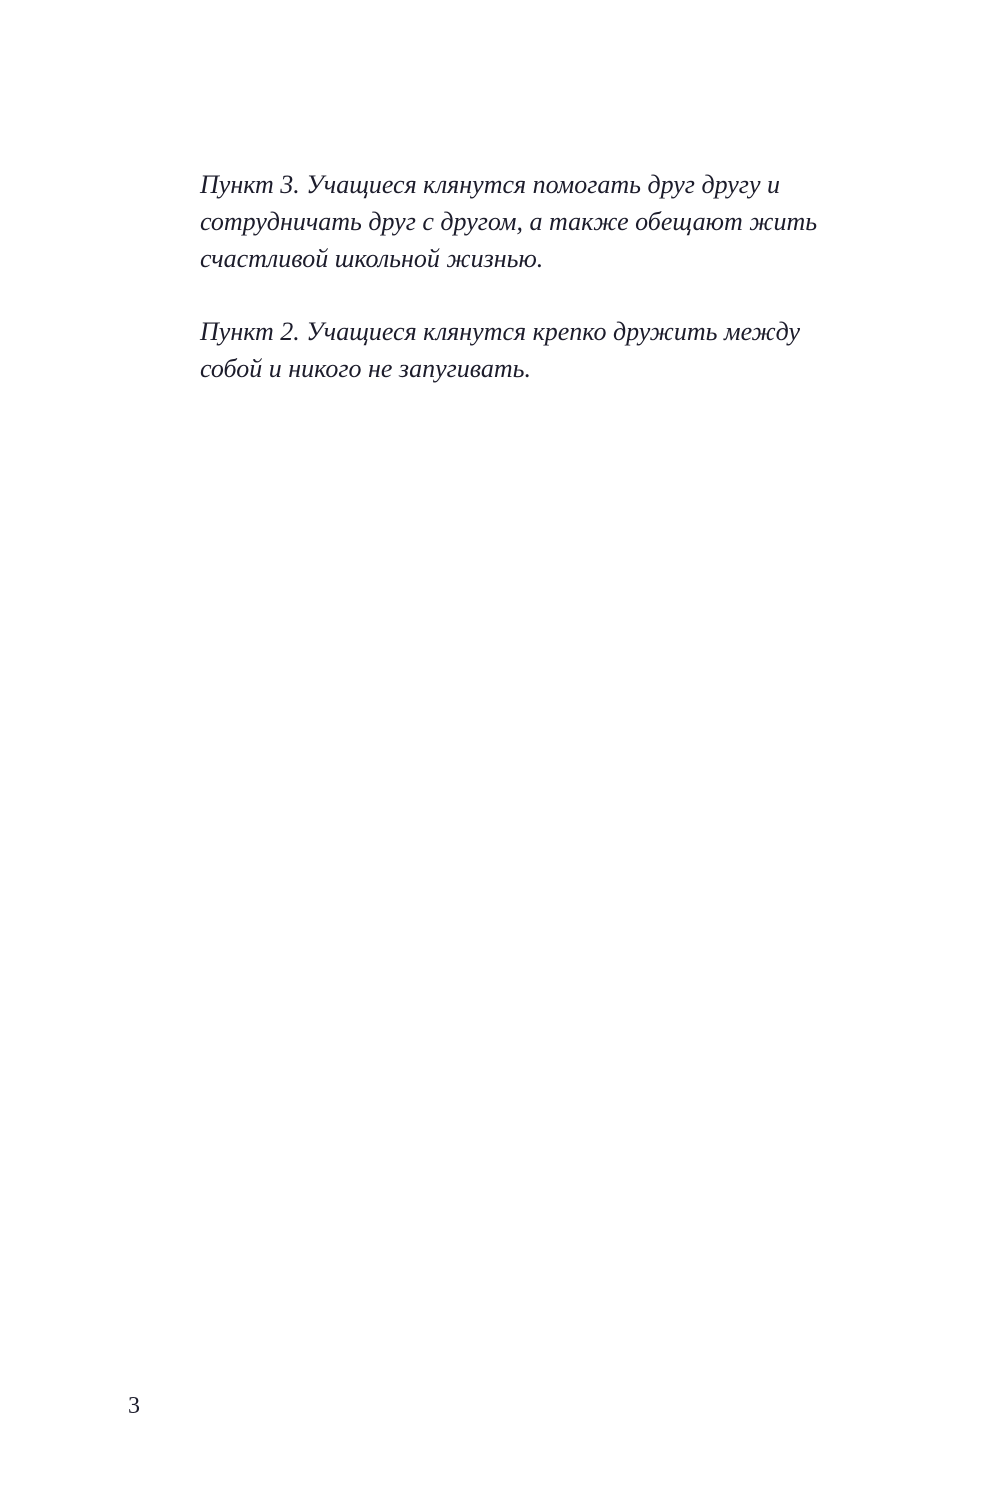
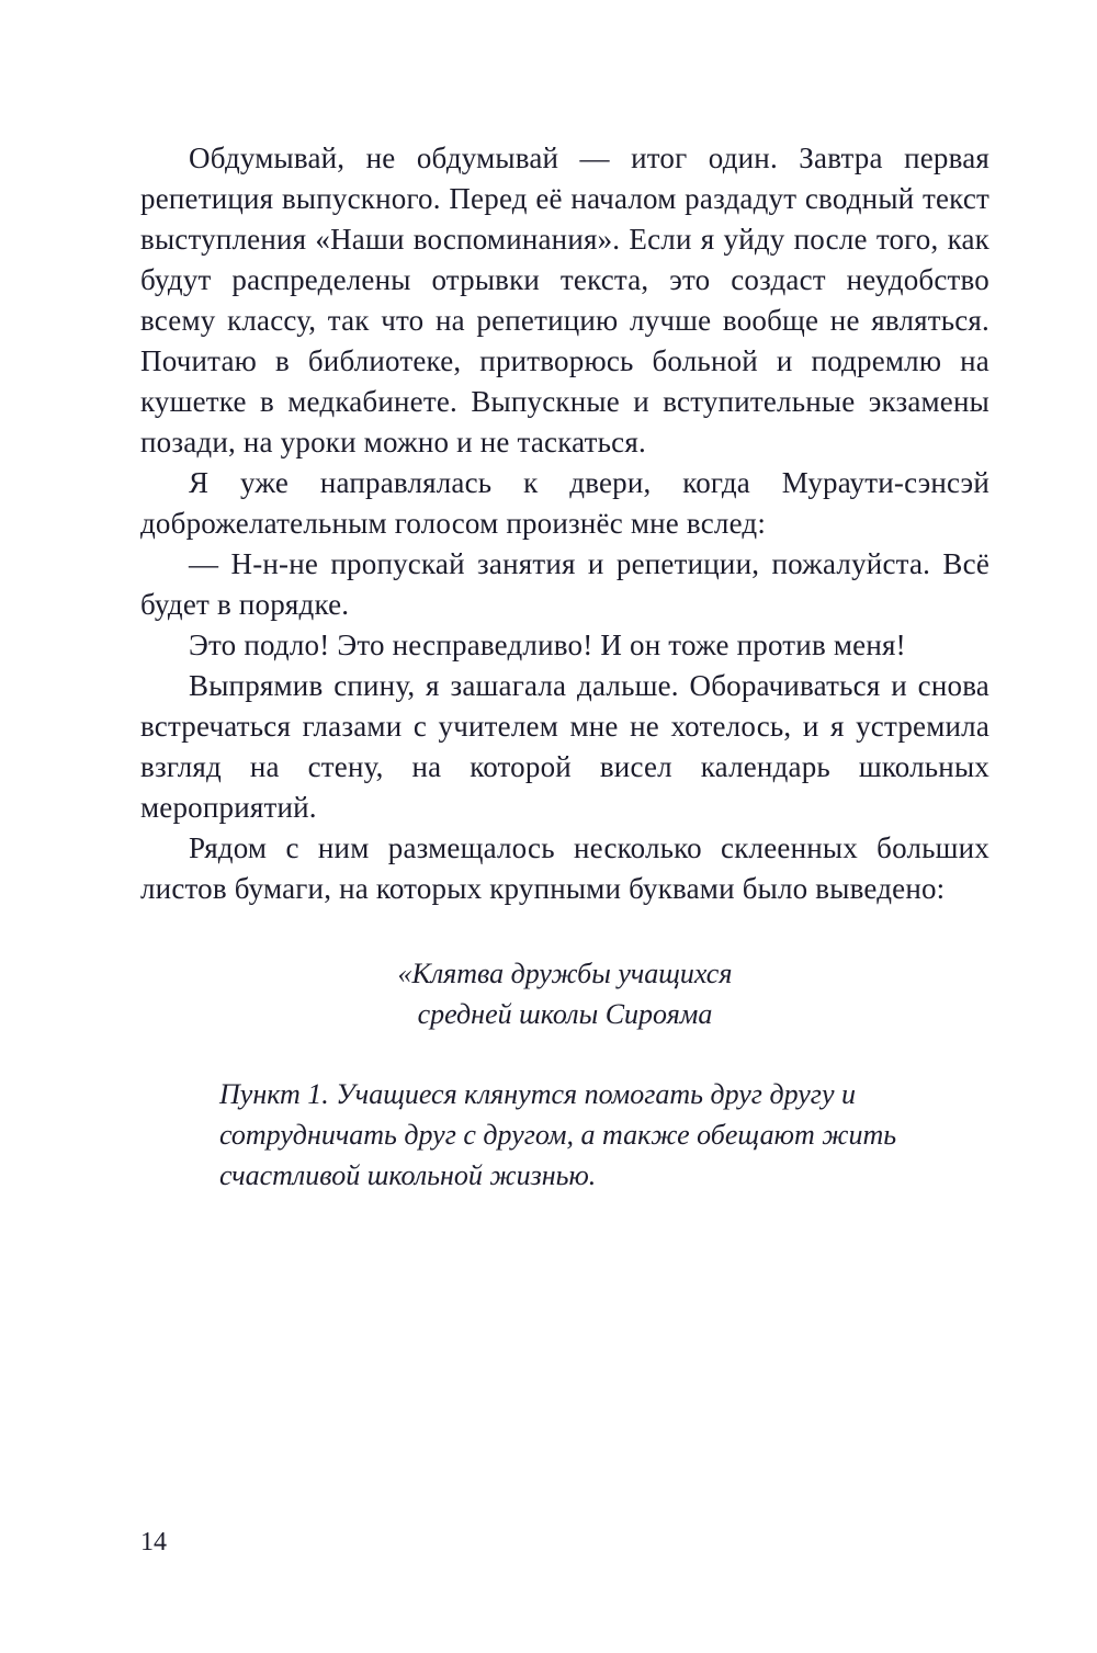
+ Обдумывай, не обдумывай — итог один. Завтра первая репетиция выпускного. Перед её началом раздадут сводный текст выступления «Наши воспоминания». Если я уйду после того, как будут распределены отрывки текста, это создаст неудобство всему классу, так что на репетицию лучше вообще не являться. Почитаю в библиотеке, притворюсь больной и подремлю на кушетке в медкабинете. Выпускные и вступительные экзамены позади, на уроки можно и не таскаться.
+ Я уже направлялась к двери, когда Мураути-сэнсэй доброжелательным голосом произнёс мне вслед:
+ — Н-н-не пропускай занятия и репетиции, пожалуйста. Всё будет в порядке.
+ Это подло! Это несправедливо! И он тоже против меня!
+ Выпрямив спину, я зашагала дальше. Оборачиваться и снова встречаться глазами с учителем мне не хотелось, и я устремила взгляд на стену, на которой висел календарь школьных мероприятий.
+ Рядом с ним размещалось несколько склеенных больших листов бумаги, на которых крупными буквами было выведено:
+ «Клятва дружбы учащихся
+ средней школы Сирояма
- Пункт 3. Учащиеся клянутся помогать друг другу и сотрудничать друг с другом, а также обещают жить счастливой школьной жизнью.
+ Пункт 1. Учащиеся клянутся помогать друг другу и сотрудничать друг с другом, а также обещают жить счастливой школьной жизнью.
- Пункт 2. Учащиеся клянутся крепко дружить между собой и никого не запугивать.
- 3
+ 14
